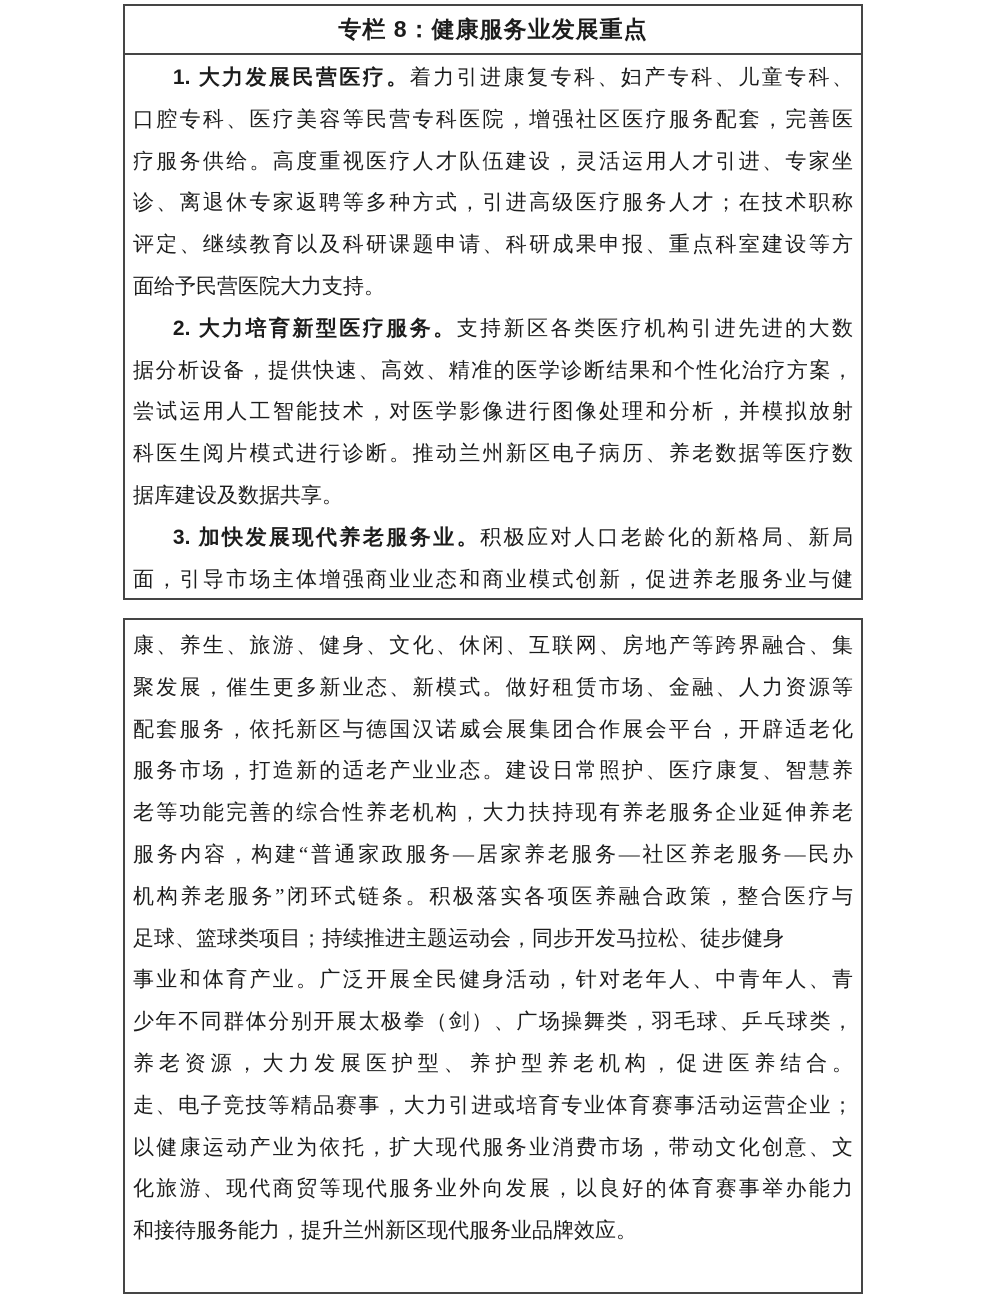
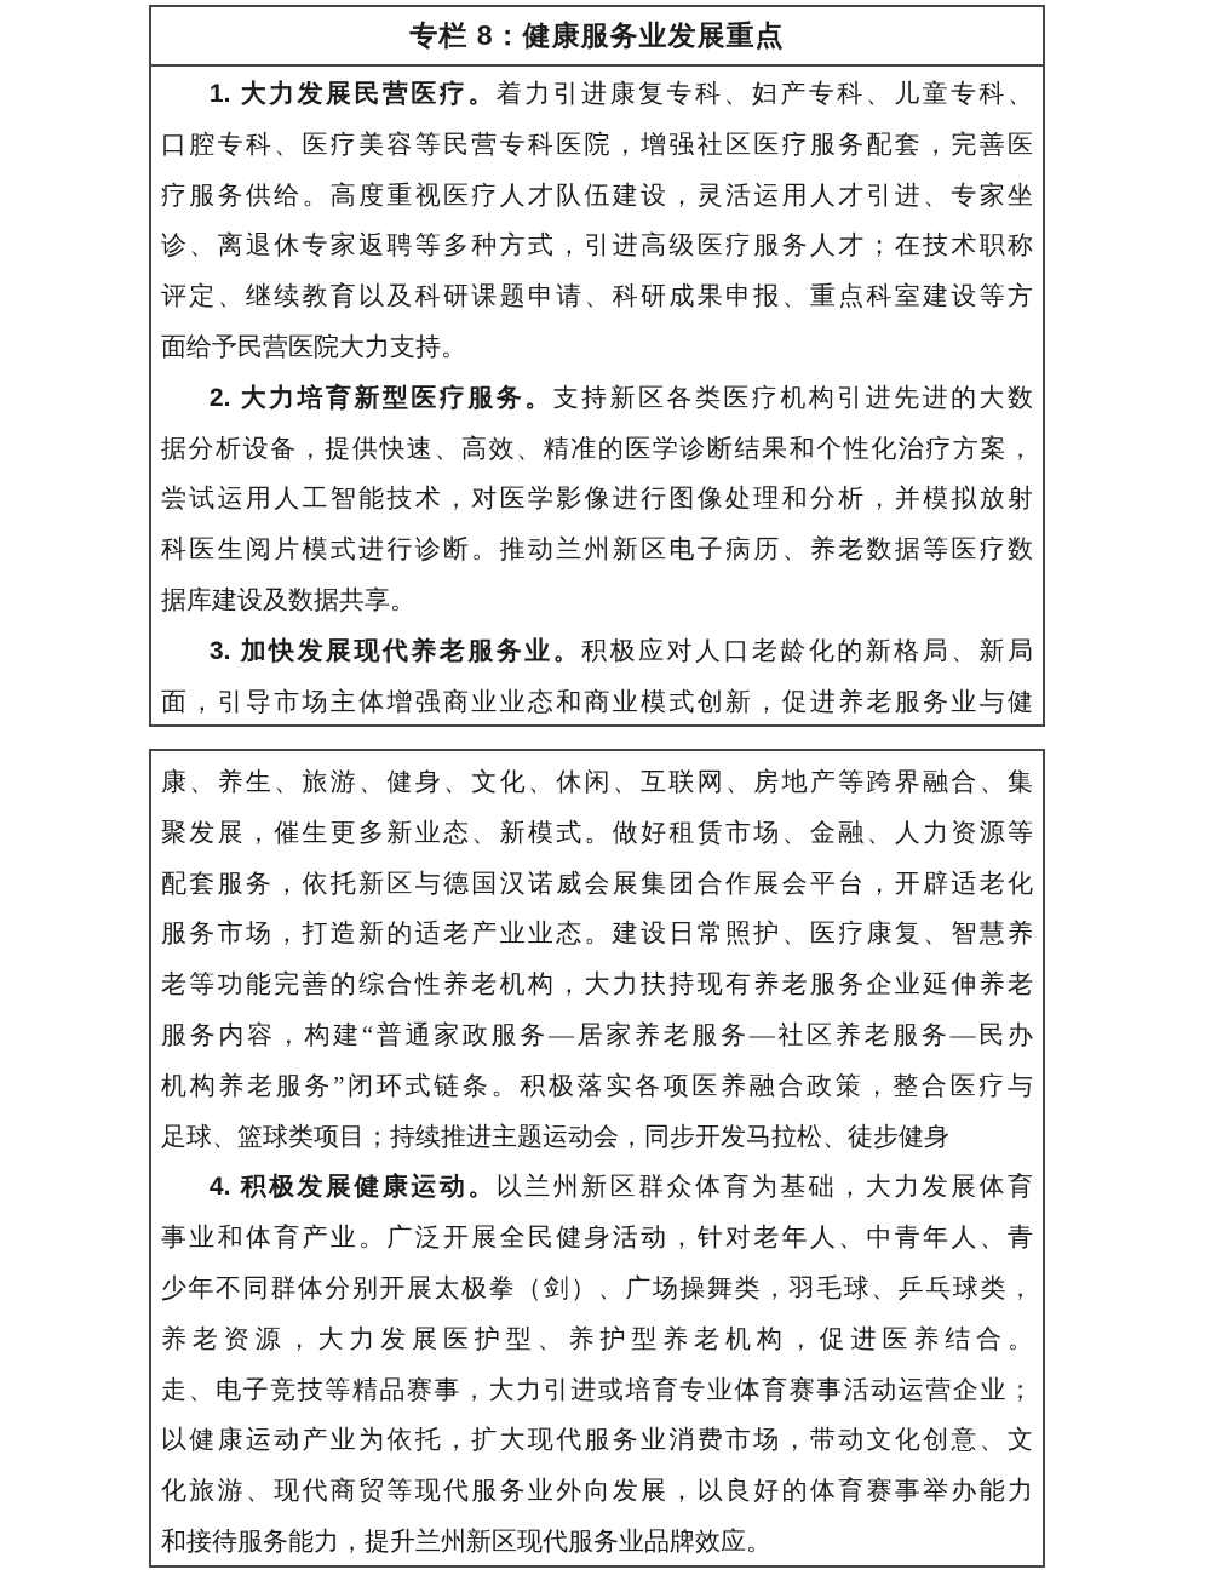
  专栏 8：健康服务业发展重点
  1. 大力发展民营医疗。着力引进康复专科、妇产专科、儿童专科、
  口腔专科、医疗美容等民营专科医院，增强社区医疗服务配套，完善医
  疗服务供给。高度重视医疗人才队伍建设，灵活运用人才引进、专家坐
  诊、离退休专家返聘等多种方式，引进高级医疗服务人才；在技术职称
  评定、继续教育以及科研课题申请、科研成果申报、重点科室建设等方
  面给予民营医院大力支持。
  2. 大力培育新型医疗服务。支持新区各类医疗机构引进先进的大数
  据分析设备，提供快速、高效、精准的医学诊断结果和个性化治疗方案，
  尝试运用人工智能技术，对医学影像进行图像处理和分析，并模拟放射
  科医生阅片模式进行诊断。推动兰州新区电子病历、养老数据等医疗数
  据库建设及数据共享。
  3. 加快发展现代养老服务业。积极应对人口老龄化的新格局、新局
  面，引导市场主体增强商业业态和商业模式创新，促进养老服务业与健
  康、养生、旅游、健身、文化、休闲、互联网、房地产等跨界融合、集
  聚发展，催生更多新业态、新模式。做好租赁市场、金融、人力资源等
  配套服务，依托新区与德国汉诺威会展集团合作展会平台，开辟适老化
  服务市场，打造新的适老产业业态。建设日常照护、医疗康复、智慧养
  老等功能完善的综合性养老机构，大力扶持现有养老服务企业延伸养老
  服务内容，构建“普通家政服务—居家养老服务—社区养老服务—民办
  机构养老服务”闭环式链条。积极落实各项医养融合政策，整合医疗与
  足球、篮球类项目；持续推进主题运动会，同步开发马拉松、徒步健身
+ 4. 积极发展健康运动。以兰州新区群众体育为基础，大力发展体育
  事业和体育产业。广泛开展全民健身活动，针对老年人、中青年人、青
  少年不同群体分别开展太极拳（剑）、广场操舞类，羽毛球、乒乓球类，
  养老资源，大力发展医护型、养护型养老机构，促进医养结合。
  走、电子竞技等精品赛事，大力引进或培育专业体育赛事活动运营企业；
  以健康运动产业为依托，扩大现代服务业消费市场，带动文化创意、文
  化旅游、现代商贸等现代服务业外向发展，以良好的体育赛事举办能力
  和接待服务能力，提升兰州新区现代服务业品牌效应。
